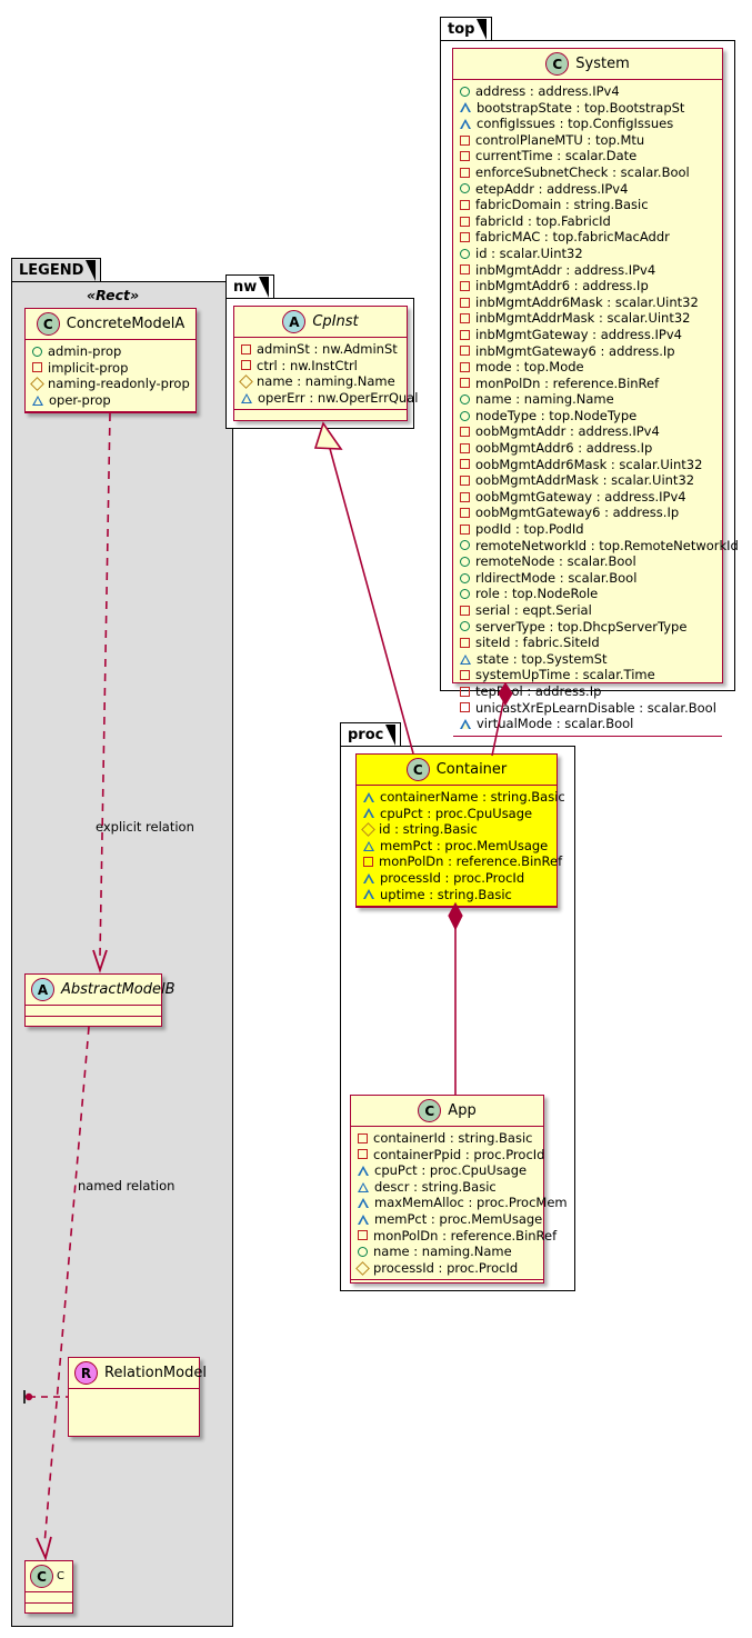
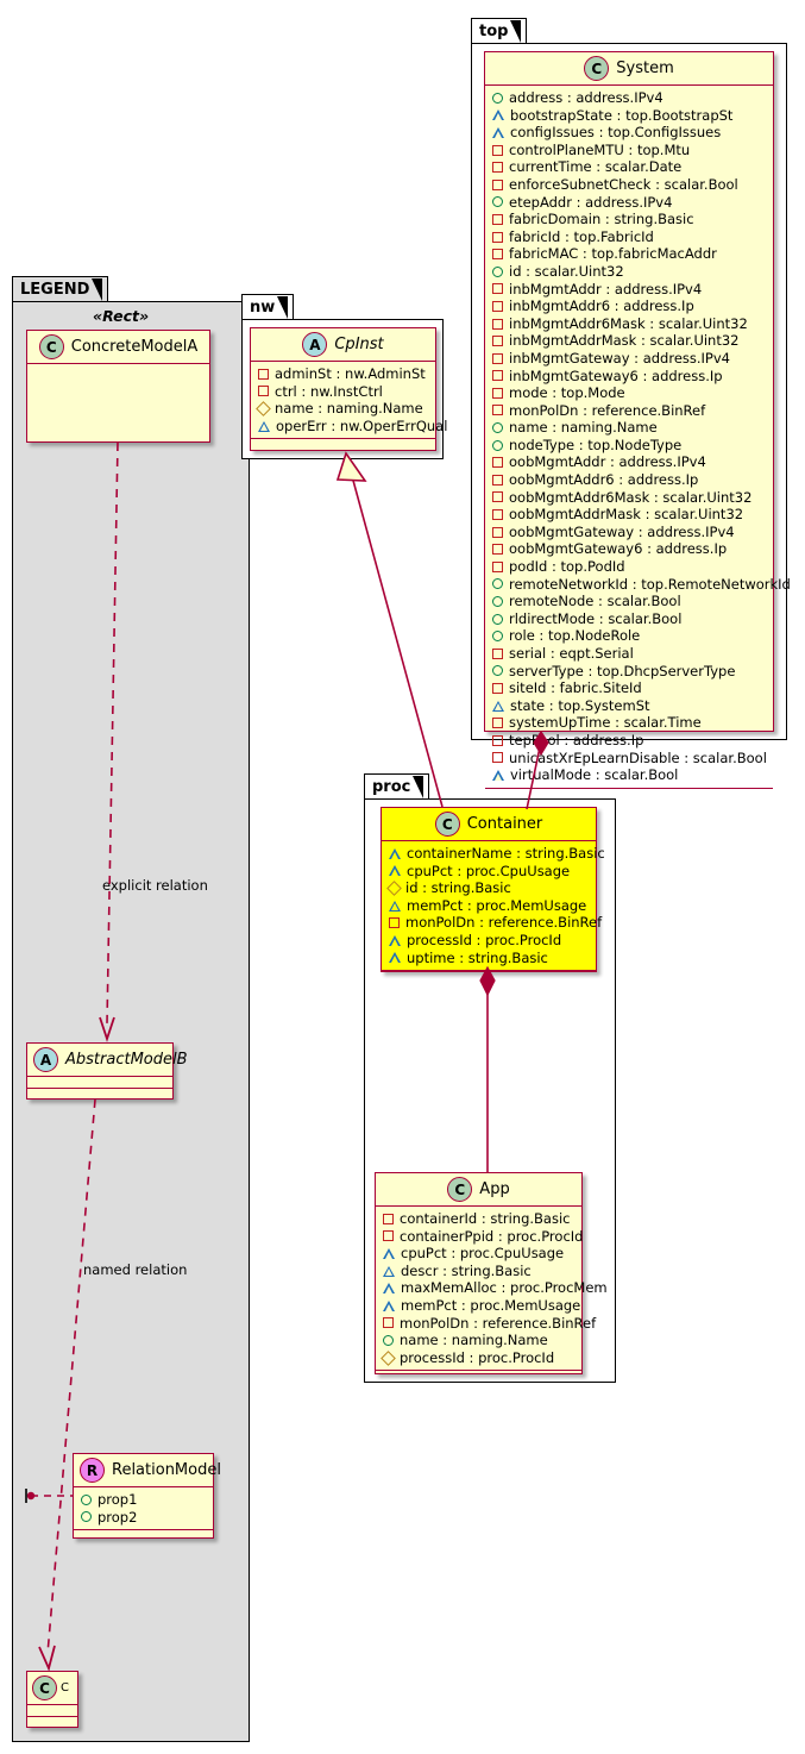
  LEGEND
  «Rect»
  C
  ConcreteModelA
- admin-prop
- implicit-prop
- naming-readonly-prop
- oper-prop
  A
  AbstractModelB
  R
  RelationModel
+ prop1
+ prop2
  C
  C
  explicit relation
  named relation
  nw
  A
  CpInst
  adminSt : nw.AdminSt
  ctrl : nw.InstCtrl
  name : naming.Name
  operErr : nw.OperErrQual
  top
  C
  System
  address : address.IPv4
  bootstrapState : top.BootstrapSt
  configIssues : top.ConfigIssues
  controlPlaneMTU : top.Mtu
  currentTime : scalar.Date
  enforceSubnetCheck : scalar.Bool
  etepAddr : address.IPv4
  fabricDomain : string.Basic
  fabricId : top.FabricId
  fabricMAC : top.fabricMacAddr
  id : scalar.Uint32
  inbMgmtAddr : address.IPv4
  inbMgmtAddr6 : address.Ip
  inbMgmtAddr6Mask : scalar.Uint32
  inbMgmtAddrMask : scalar.Uint32
  inbMgmtGateway : address.IPv4
  inbMgmtGateway6 : address.Ip
  mode : top.Mode
  monPolDn : reference.BinRef
  name : naming.Name
  nodeType : top.NodeType
  oobMgmtAddr : address.IPv4
  oobMgmtAddr6 : address.Ip
  oobMgmtAddr6Mask : scalar.Uint32
  oobMgmtAddrMask : scalar.Uint32
  oobMgmtGateway : address.IPv4
  oobMgmtGateway6 : address.Ip
  podId : top.PodId
  remoteNetworkId : top.RemoteNetworkId
  remoteNode : scalar.Bool
  rldirectMode : scalar.Bool
  role : top.NodeRole
  serial : eqpt.Serial
  serverType : top.DhcpServerType
  siteId : fabric.SiteId
  state : top.SystemSt
  systemUpTime : scalar.Time
  tepol : address.Ip
  unicastXrEpLearnDisable : scalar.Bool
  virtualMode : scalar.Bool
  proc
  C
  Container
  containerName : string.Basic
  cpuPct : proc.CpuUsage
  id : string.Basic
  memPct : proc.MemUsage
  monPolDn : reference.BinRef
  processId : proc.ProcId
  uptime : string.Basic
  C
  App
  containerId : string.Basic
  containerPpid : proc.ProcId
  cpuPct : proc.CpuUsage
  descr : string.Basic
  maxMemAlloc : proc.ProcMem
  memPct : proc.MemUsage
  monPolDn : reference.BinRef
  name : naming.Name
  processId : proc.ProcId
